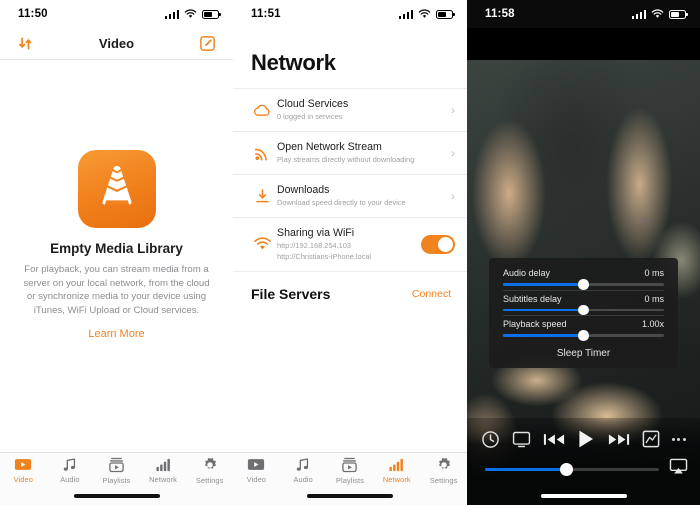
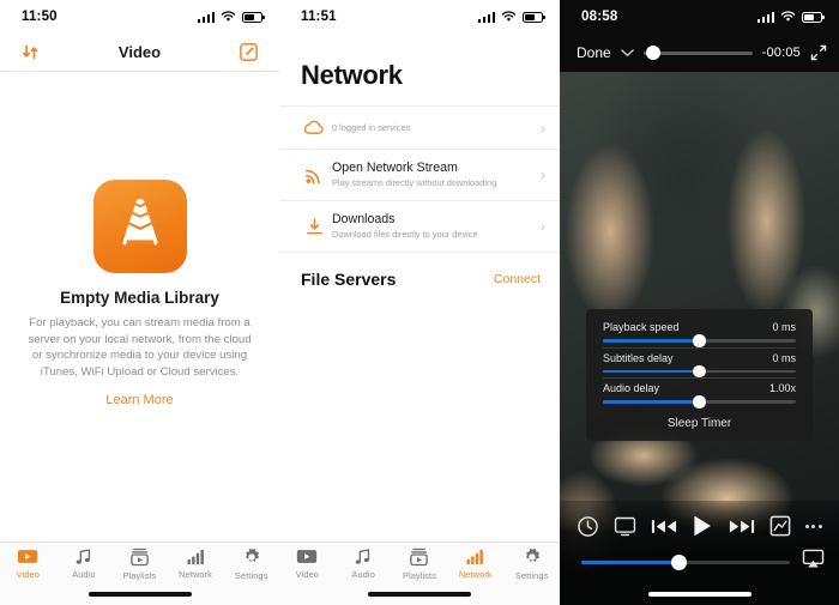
  11:50
  Video
  Empty Media Library
  For playback, you can stream media from a server on your local network, from the cloud or synchronize media to your device using iTunes, WiFi Upload or Cloud services.
  Learn More
  Video
  Audio
  Playlists
  Network
  Settings
  11:51
  Network
- Cloud Services
  0 logged in services
  ›
  Open Network Stream
  Play streams directly without downloading
  ›
  Downloads
- Download speed directly to your device
+ Download files directly to your device
  ›
- Sharing via WiFi
- http://192.168.254.103
- http://Christians-iPhone.local
  File Servers
  Connect
  Video
  Audio
  Playlists
  Network
  Settings
- 11:58
+ 08:58
+ Done
+ -00:05
- Audio delay
+ Playback speed
  0 ms
  Subtitles delay
  0 ms
- Playback speed
+ Audio delay
  1.00x
  Sleep Timer
